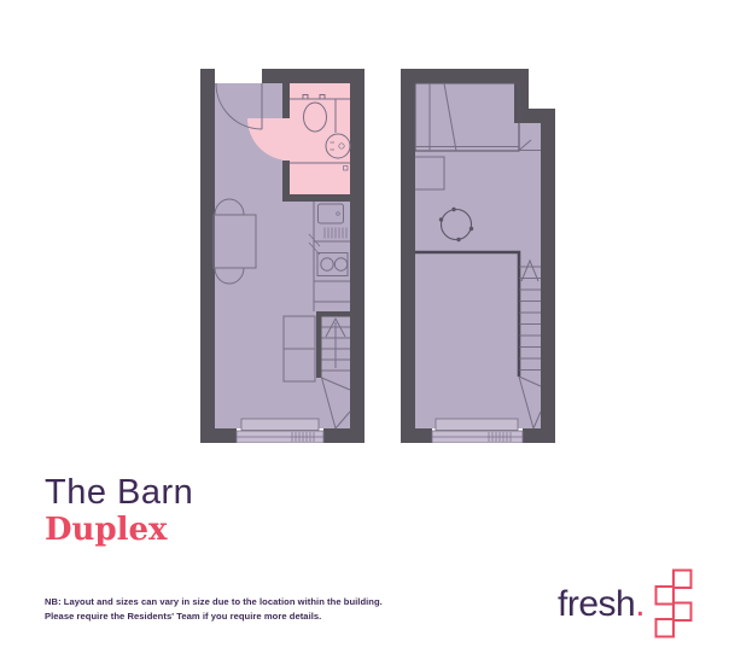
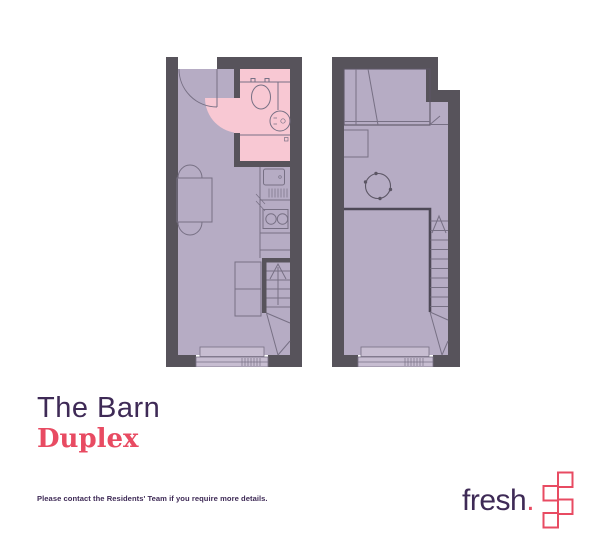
  The Barn
  Duplex
- NB: Layout and sizes can vary in size due to the location within the building.
- Please require the Residents' Team if you require more details.
+ Please contact the Residents' Team if you require more details.
  fresh.
